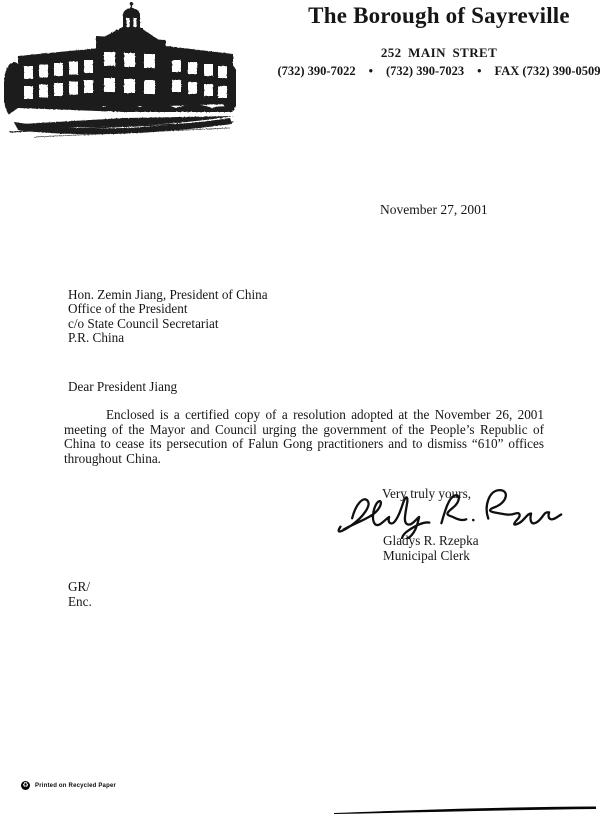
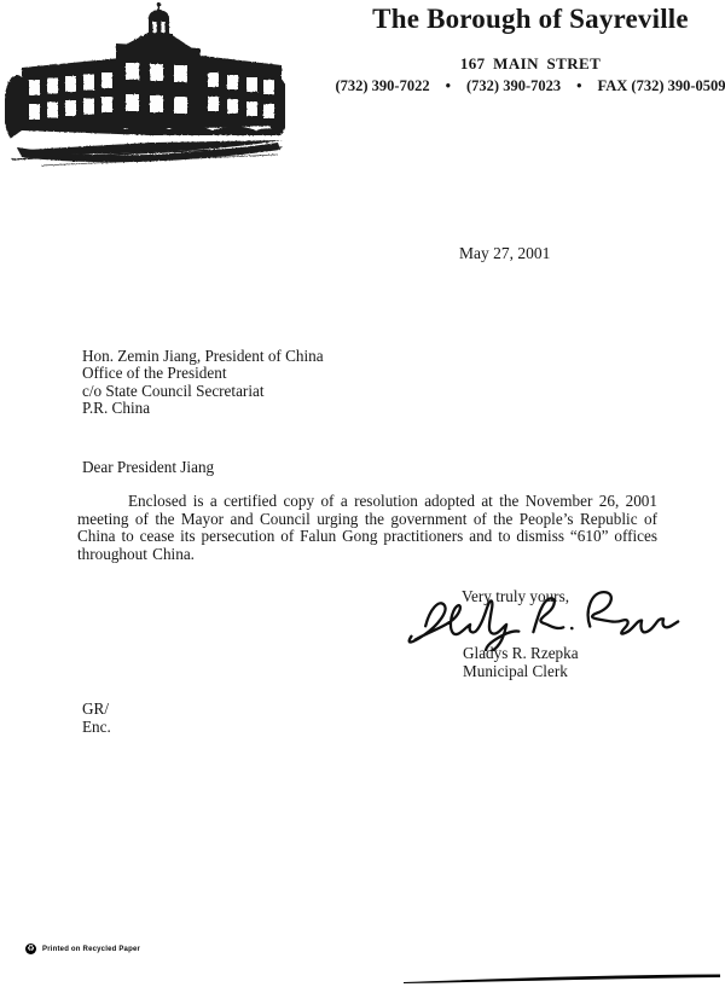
  The Borough of Sayreville
- 252 MAIN STRET
+ 167 MAIN STRET
  (732) 390-7022
  •
  (732) 390-7023
  •
  FAX (732) 390-0509
- November 27, 2001
+ May 27, 2001
  Hon. Zemin Jiang, President of China
  Office of the President
  c/o State Council Secretariat
  P.R. China
  Dear President Jiang
  Enclosed is a certified copy of a resolution adopted at the November 26, 2001 meeting of the Mayor and Council urging the government of the People’s Republic of China to cease its persecution of Falun Gong practitioners and to dismiss “610” offices throughout China.
  Very truly yours,
  Gladys R. Rzepka
  Municipal Clerk
  GR/
  Enc.
  ♻
